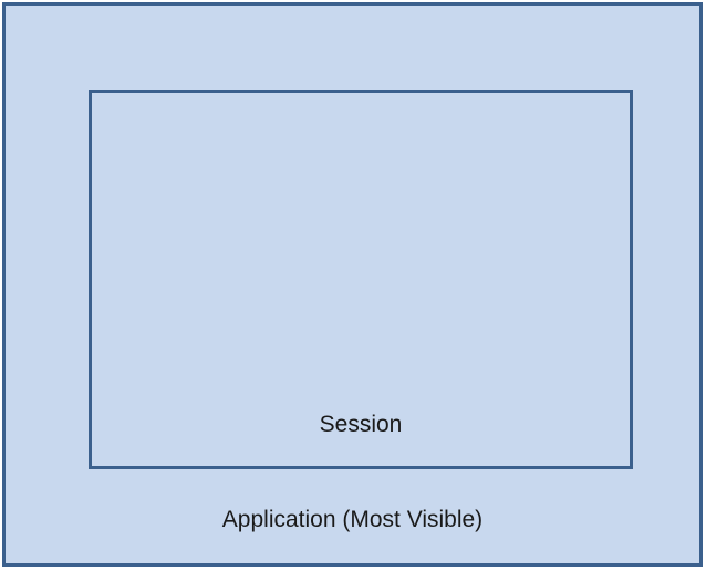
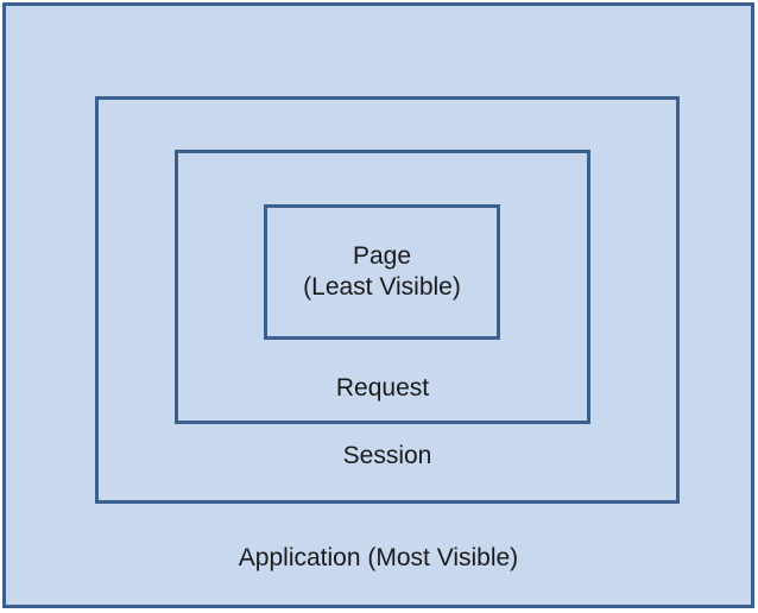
+ Page
+ (Least Visible)
+ Request
  Session
  Application (Most Visible)
